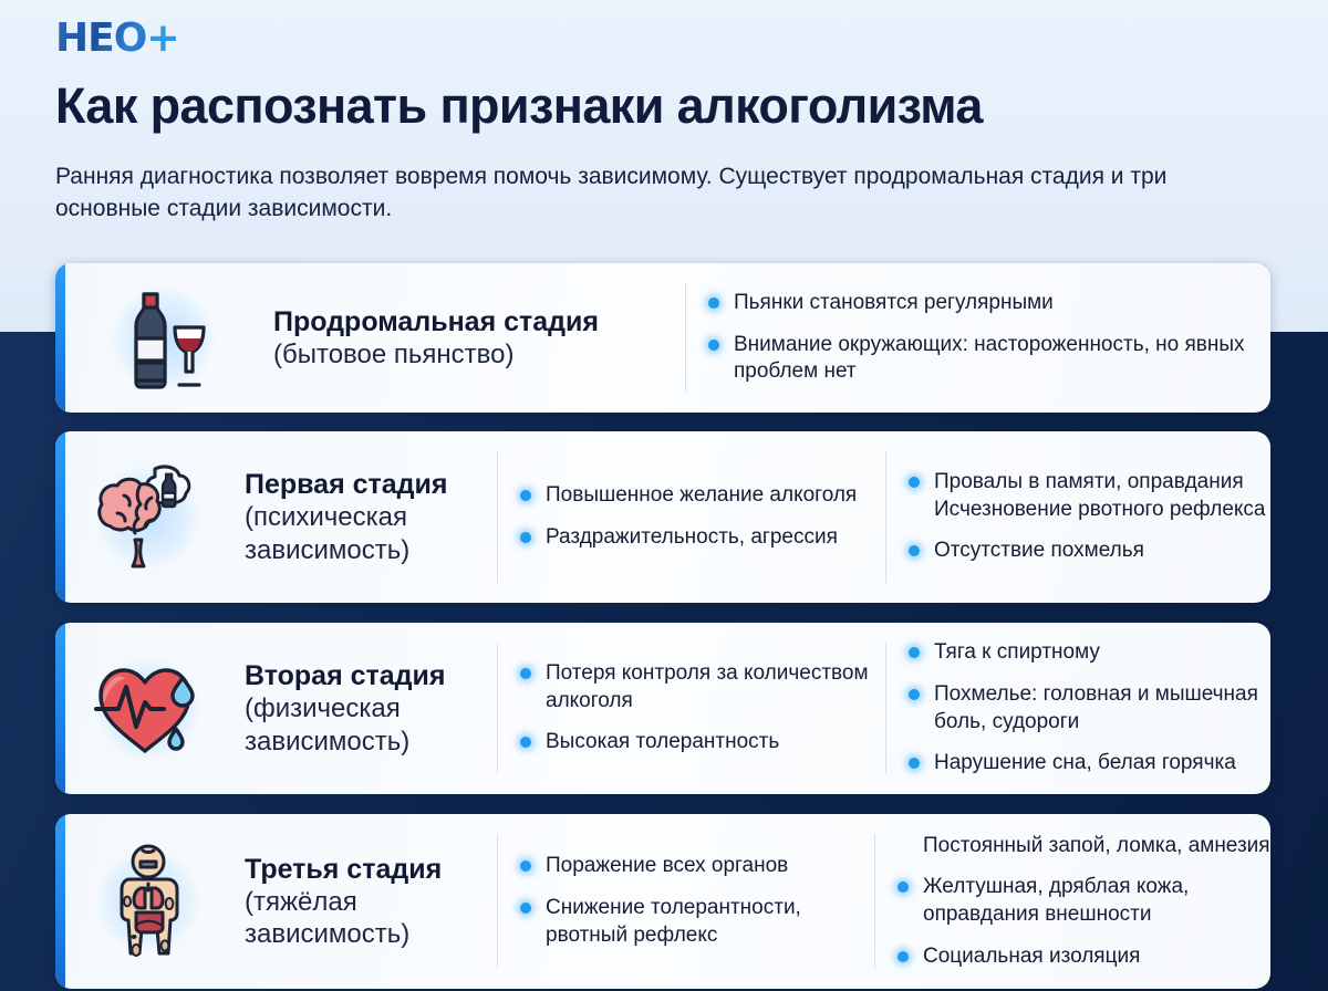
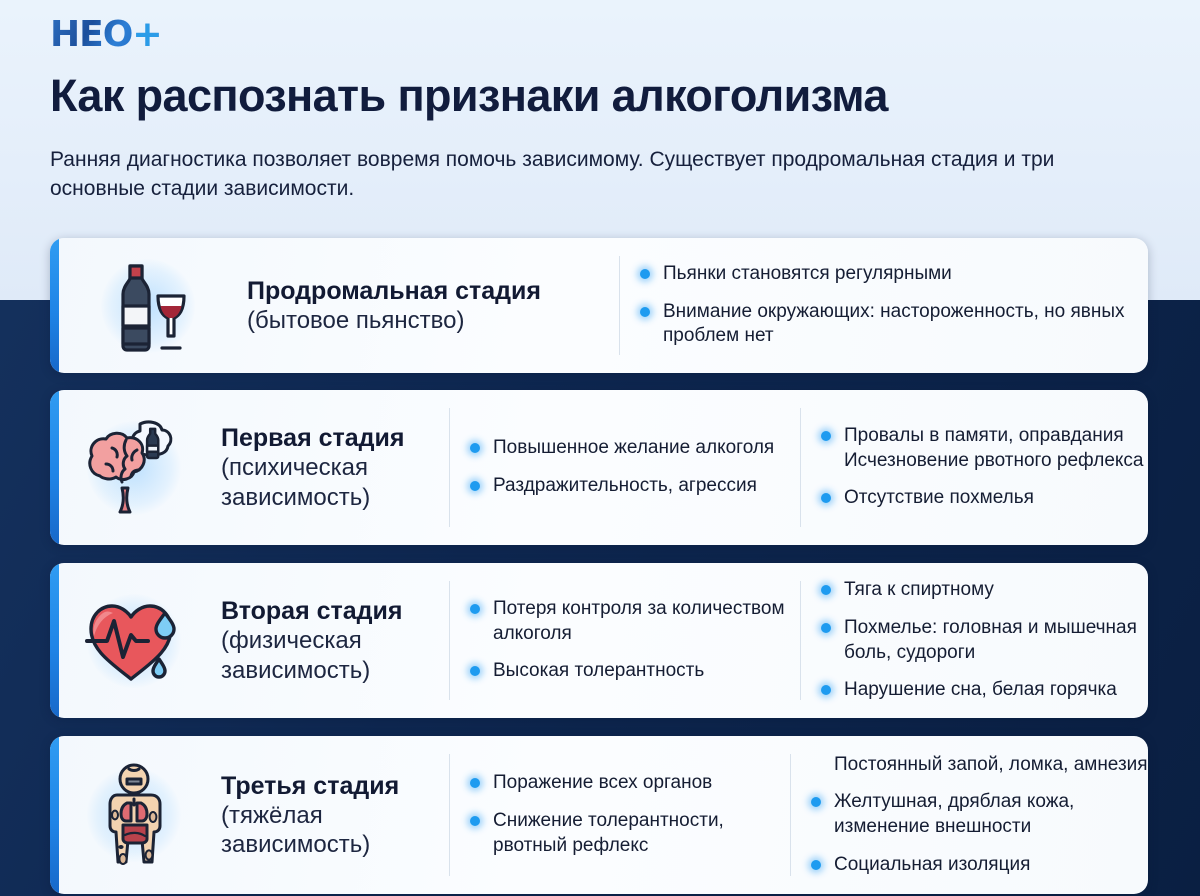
  HEO+
  Как распознать признаки алкоголизма
  Ранняя диагностика позволяет вовремя помочь зависимому. Существует продромальная стадия и три основные стадии зависимости.
  Продромальная стадия
  (бытовое пьянство)
  Пьянки становятся регулярными
  Внимание окружающих: настороженность, но явных проблем нет
  Первая стадия
  (психическая зависимость)
  Повышенное желание алкоголя
  Раздражительность, агрессия
  Провалы в памяти, оправдания Исчезновение рвотного рефлекса
  Отсутствие похмелья
  Вторая стадия
  (физическая зависимость)
  Потеря контроля за количеством алкоголя
  Высокая толерантность
  Тяга к спиртному
  Похмелье: головная и мышечная боль, судороги
  Нарушение сна, белая горячка
  Третья стадия
  (тяжёлая зависимость)
  Поражение всех органов
  Снижение толерантности, рвотный рефлекс
  Постоянный запой, ломка, амнезия
- Желтушная, дряблая кожа, оправдания внешности
+ Желтушная, дряблая кожа, изменение внешности
  Социальная изоляция
